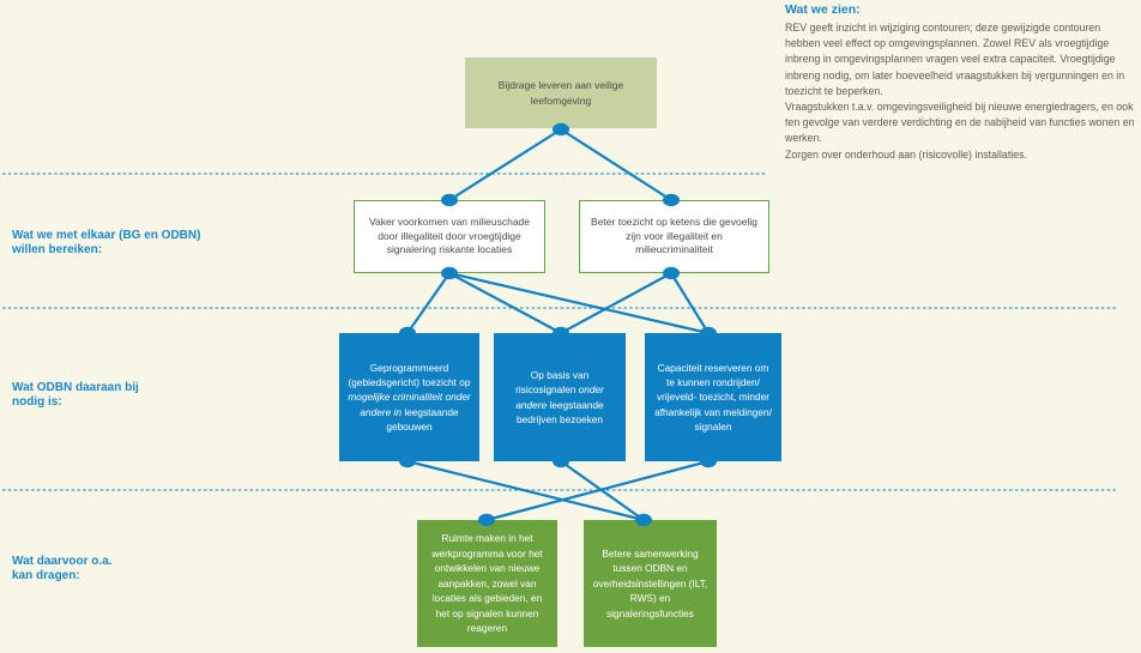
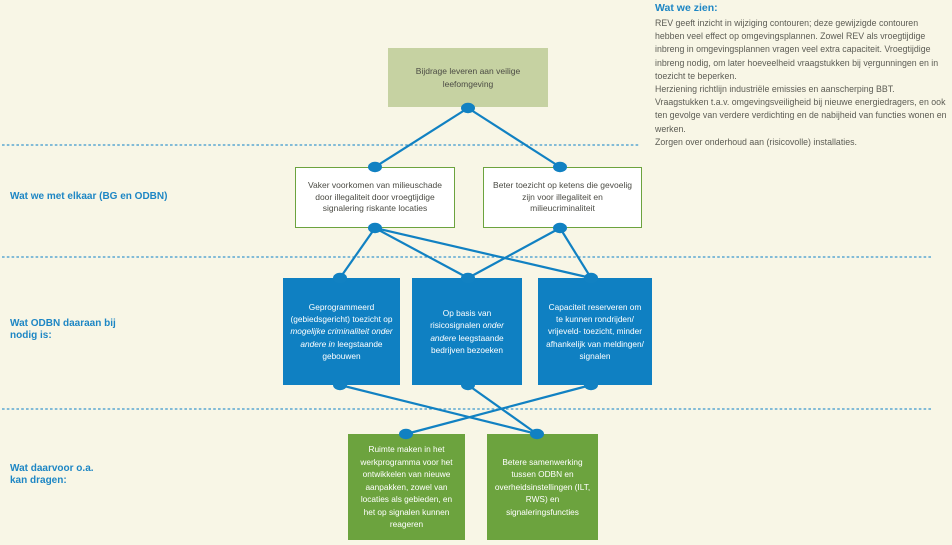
  Wat we met elkaar (BG en ODBN)
- willen bereiken:
  Wat ODBN daaraan bij
  nodig is:
  Wat daarvoor o.a.
  kan dragen:
  Bijdrage leveren aan veilige leefomgeving
  Vaker voorkomen van milieuschade door illegaliteit door vroegtijdige signalering riskante locaties
  Beter toezicht op ketens die gevoelig zijn voor illegaliteit en milieucriminaliteit
  Geprogrammeerd (gebiedsgericht) toezicht op mogelijke criminaliteit onder andere in leegstaande gebouwen
  Op basis van risicosignalen onder andere leegstaande bedrijven bezoeken
  Capaciteit reserveren om te kunnen rondrijden/ vrijeveld- toezicht, minder afhankelijk van meldingen/ signalen
  Ruimte maken in het werkprogramma voor het ontwikkelen van nieuwe aanpakken, zowel van locaties als gebieden, en het op signalen kunnen reageren
  Betere samenwerking tussen ODBN en overheidsinstellingen (ILT, RWS) en signaleringsfuncties
  Wat we zien:
  REV geeft inzicht in wijziging contouren; deze gewijzigde contouren hebben veel effect op omgevingsplannen. Zowel REV als vroegtijdige inbreng in omgevingsplannen vragen veel extra capaciteit. Vroegtijdige inbreng nodig, om later hoeveelheid vraagstukken bij vergunningen en in toezicht te beperken.
+ Herziening richtlijn industriële emissies en aanscherping BBT.
  Vraagstukken t.a.v. omgevingsveiligheid bij nieuwe energiedragers, en ook ten gevolge van verdere verdichting en de nabijheid van functies wonen en werken.
  Zorgen over onderhoud aan (risicovolle) installaties.
  .
